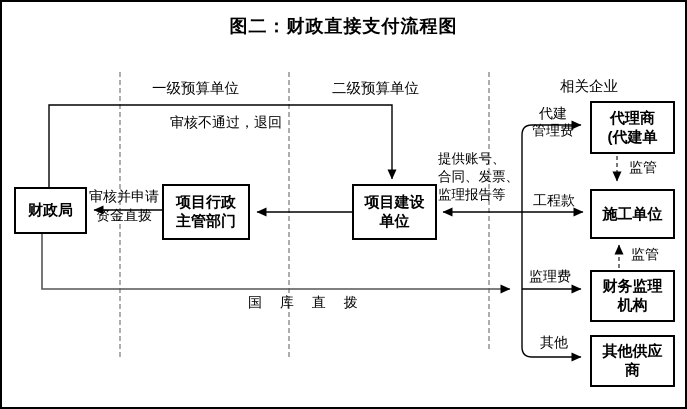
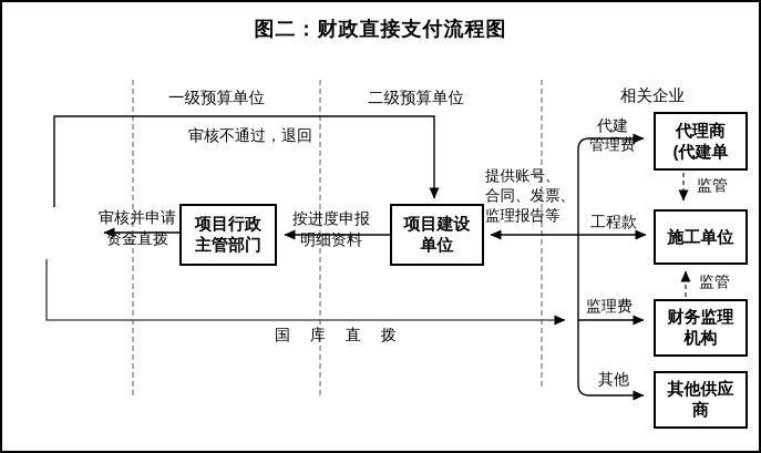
  图二：财政直接支付流程图
  一级预算单位
  二级预算单位
  相关企业
- 财政局
  项目行政
  主管部门
  项目建设
  单位
  代理商
  (代建单
  施工单位
  财务监理
  机构
  其他供应
  商
  审核不通过，退回
  审核并申请
  资金直拨
+ 按进度申报
+ 明细资料
  提供账号、
  合同、发票、
  监理报告等
  代建
  管理费
  工程款
  监理费
  其他
  国 库 直 拨
  监管
  监管
